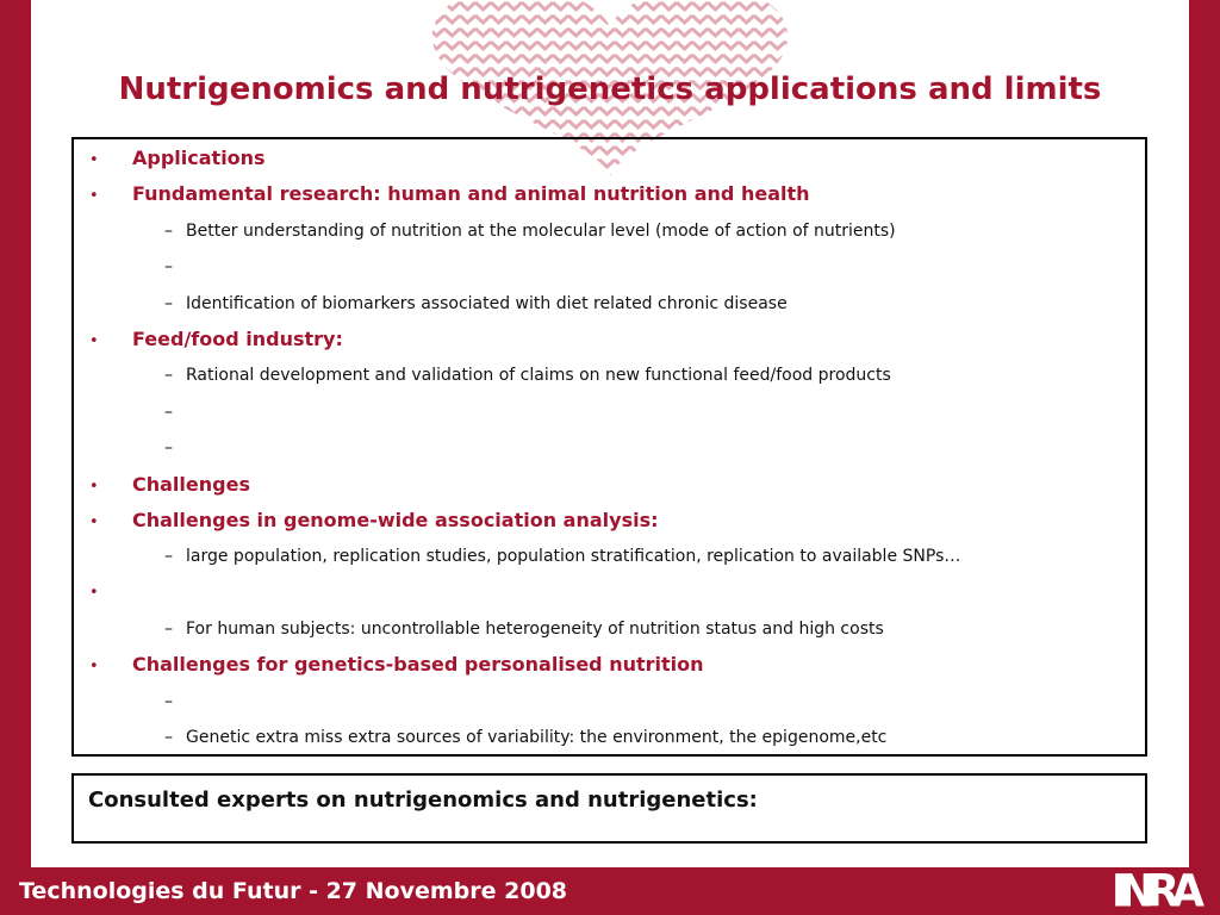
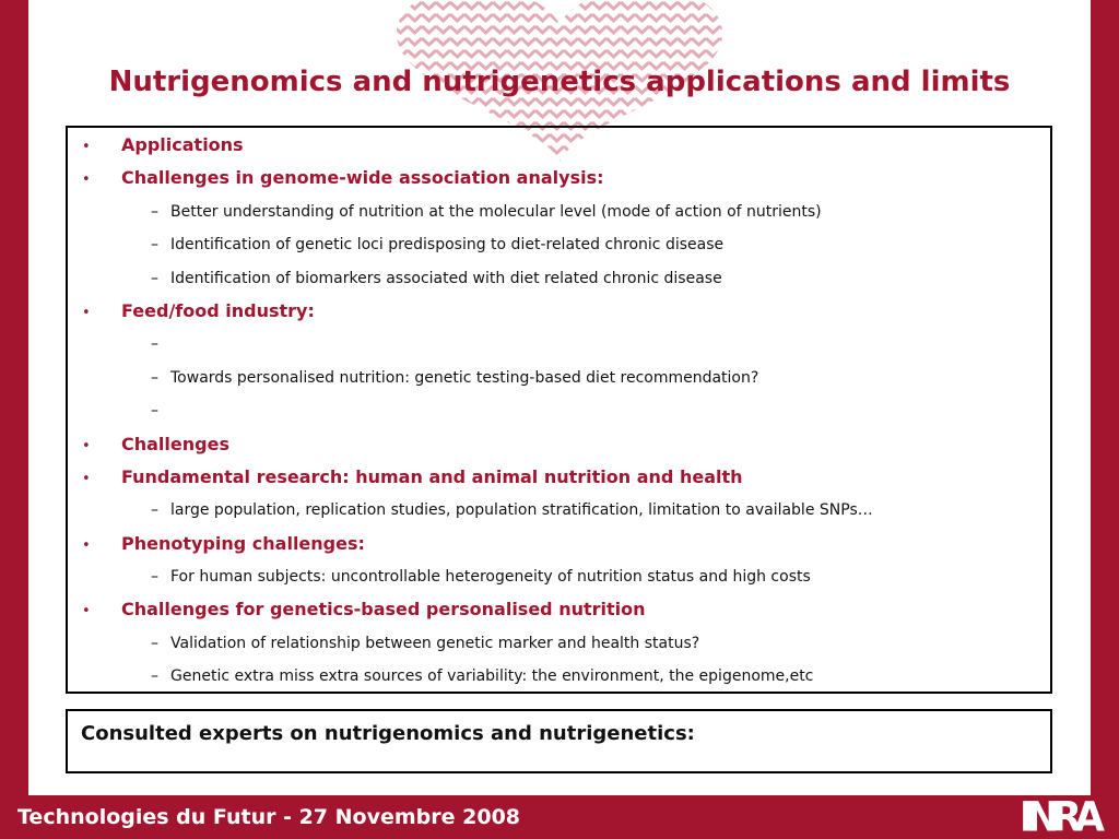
  Nutrigenomics and nutrigenetics applications and limits
  •
  Applications
  •
- Fundamental research: human and animal nutrition and health
+ Challenges in genome-wide association analysis:
  –
  Better understanding of nutrition at the molecular level (mode of action of nutrients)
  –
+ Identification of genetic loci predisposing to diet-related chronic disease
  –
  Identification of biomarkers associated with diet related chronic disease
  •
  Feed/food industry:
  –
- Rational development and validation of claims on new functional feed/food products
  –
+ Towards personalised nutrition: genetic testing-based diet recommendation?
  –
  •
  Challenges
  •
- Challenges in genome-wide association analysis:
+ Fundamental research: human and animal nutrition and health
  –
- large population, replication studies, population stratification, replication to available SNPs…
+ large population, replication studies, population stratification, limitation to available SNPs…
  •
+ Phenotyping challenges:
  –
  For human subjects: uncontrollable heterogeneity of nutrition status and high costs
  •
  Challenges for genetics-based personalised nutrition
  –
+ Validation of relationship between genetic marker and health status?
  –
  Genetic extra miss extra sources of variability: the environment, the epigenome,etc
  Consulted experts on nutrigenomics and nutrigenetics:
  Technologies du Futur - 27 Novembre 2008
  INRA
